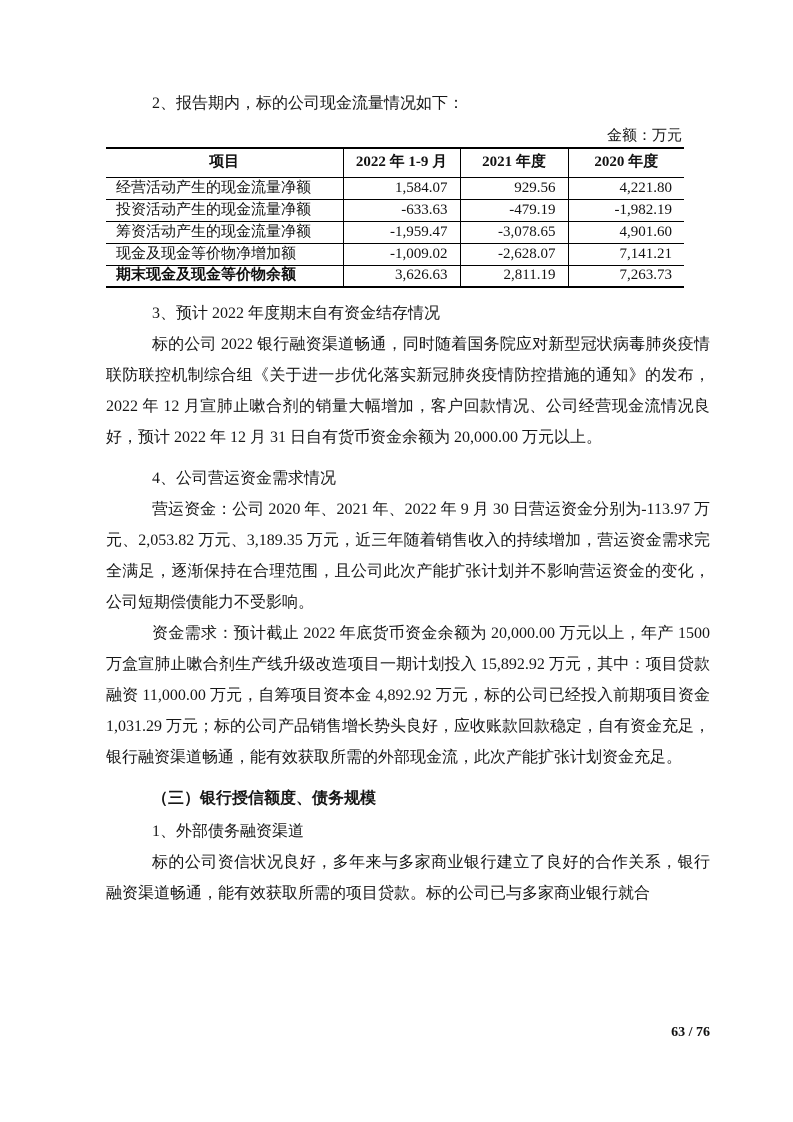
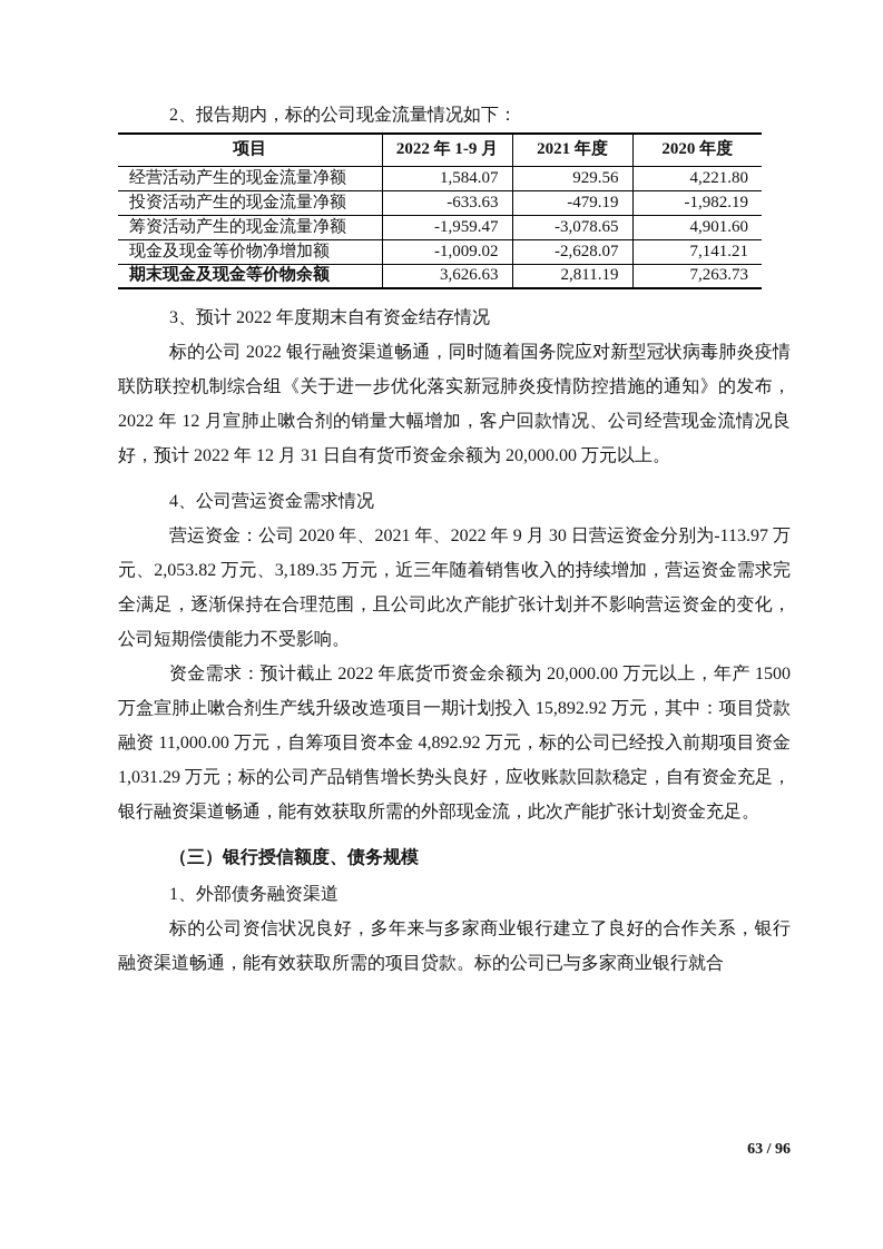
  2、报告期内，标的公司现金流量情况如下：
- 金额：万元
  项目	2022 年 1-9 月	2021 年度	2020 年度
  经营活动产生的现金流量净额	1,584.07	929.56	4,221.80
  投资活动产生的现金流量净额	-633.63	-479.19	-1,982.19
  筹资活动产生的现金流量净额	-1,959.47	-3,078.65	4,901.60
  现金及现金等价物净增加额	-1,009.02	-2,628.07	7,141.21
  期末现金及现金等价物余额	3,626.63	2,811.19	7,263.73
  3、预计 2022 年度期末自有资金结存情况
  标的公司 2022 银行融资渠道畅通，同时随着国务院应对新型冠状病毒肺炎疫情 联防联控机制综合组《关于进一步优化落实新冠肺炎疫情防控措施的通知》的发布，2022 年 12 月宣肺止嗽合剂的销量大幅增加，客户回款情况、公司经营现金流情况良好，预计 2022 年 12 月 31 日自有货币资金余额为 20,000.00 万元以上。
  4、公司营运资金需求情况
  营运资金：公司 2020 年、2021 年、2022 年 9 月 30 日营运资金分别为-113.97 万元、2,053.82 万元、3,189.35 万元，近三年随着销售收入的持续增加，营运资金需求完全满足，逐渐保持在合理范围，且公司此次产能扩张计划并不影响营运资金的变化，公司短期偿债能力不受影响。
  资金需求：预计截止 2022 年底货币资金余额为 20,000.00 万元以上，年产 1500 万盒宣肺止嗽合剂生产线升级改造项目一期计划投入 15,892.92 万元，其中：项目贷款融资 11,000.00 万元，自筹项目资本金 4,892.92 万元，标的公司已经投入前期项目资金 1,031.29 万元；标的公司产品销售增长势头良好，应收账款回款稳定，自有资金充足，银行融资渠道畅通，能有效获取所需的外部现金流，此次产能扩张计划资金充足。
  （三）银行授信额度、债务规模
  1、外部债务融资渠道
  标的公司资信状况良好，多年来与多家商业银行建立了良好的合作关系，银行融资渠道畅通，能有效获取所需的项目贷款。标的公司已与多家商业银行就合
- 63 / 76
+ 63 / 96
